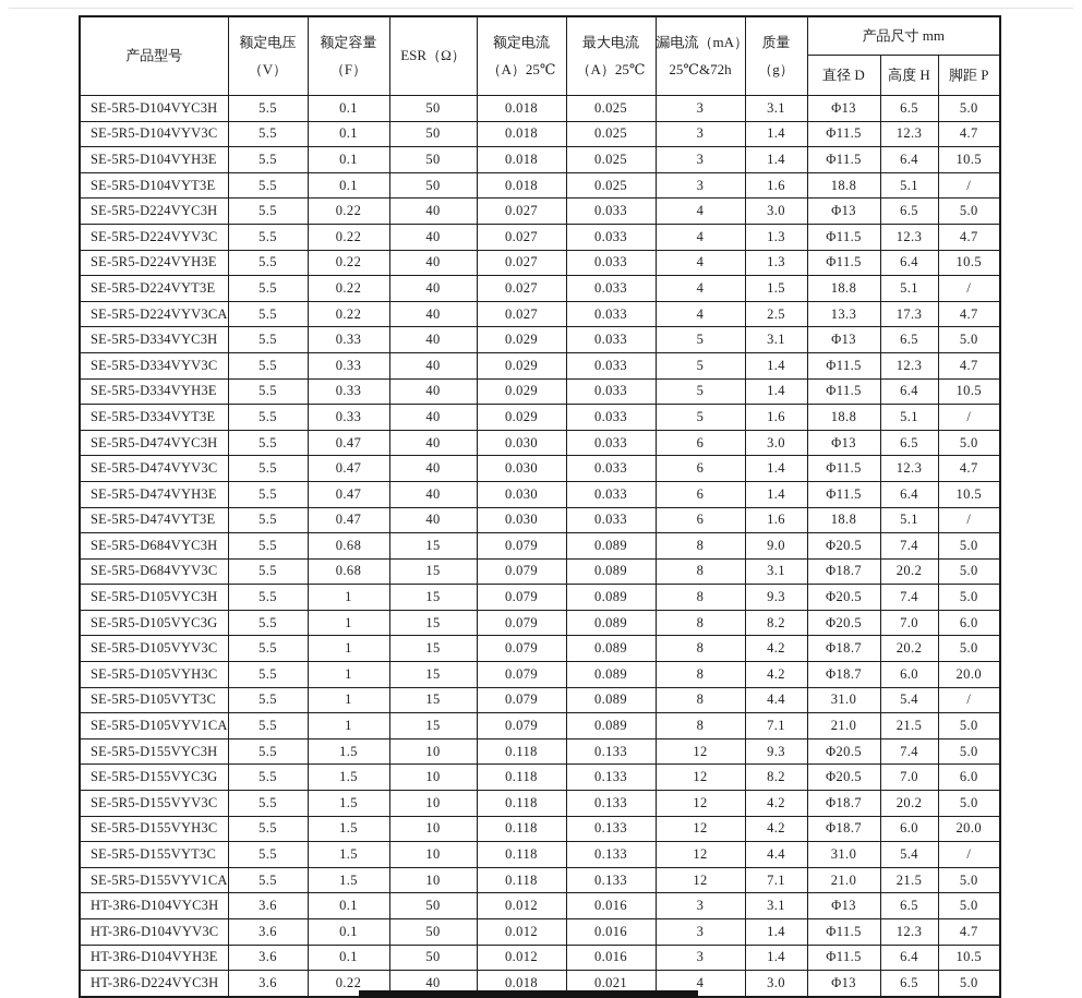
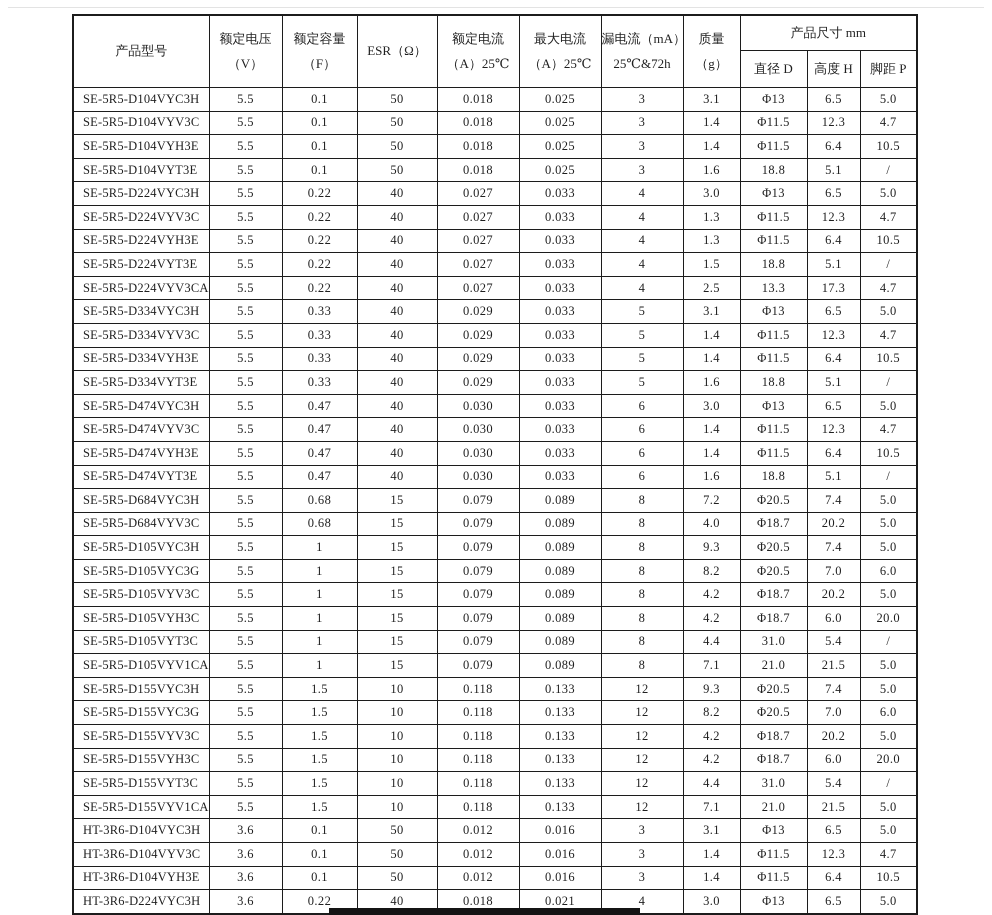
  产品型号	额定电压 （V）	额定容量 （F）	ESR（Ω）	额定电流 （A）25℃	最大电流 （A）25℃	漏电流（mA） 25℃&72h	质量 （g）	产品尺寸 mm
  直径 D	高度 H	脚距 P
  SE-5R5-D104VYC3H	5.5	0.1	50	0.018	0.025	3	3.1	Φ13	6.5	5.0
  SE-5R5-D104VYV3C	5.5	0.1	50	0.018	0.025	3	1.4	Φ11.5	12.3	4.7
  SE-5R5-D104VYH3E	5.5	0.1	50	0.018	0.025	3	1.4	Φ11.5	6.4	10.5
  SE-5R5-D104VYT3E	5.5	0.1	50	0.018	0.025	3	1.6	18.8	5.1	/
  SE-5R5-D224VYC3H	5.5	0.22	40	0.027	0.033	4	3.0	Φ13	6.5	5.0
  SE-5R5-D224VYV3C	5.5	0.22	40	0.027	0.033	4	1.3	Φ11.5	12.3	4.7
  SE-5R5-D224VYH3E	5.5	0.22	40	0.027	0.033	4	1.3	Φ11.5	6.4	10.5
  SE-5R5-D224VYT3E	5.5	0.22	40	0.027	0.033	4	1.5	18.8	5.1	/
  SE-5R5-D224VYV3CA	5.5	0.22	40	0.027	0.033	4	2.5	13.3	17.3	4.7
  SE-5R5-D334VYC3H	5.5	0.33	40	0.029	0.033	5	3.1	Φ13	6.5	5.0
  SE-5R5-D334VYV3C	5.5	0.33	40	0.029	0.033	5	1.4	Φ11.5	12.3	4.7
  SE-5R5-D334VYH3E	5.5	0.33	40	0.029	0.033	5	1.4	Φ11.5	6.4	10.5
  SE-5R5-D334VYT3E	5.5	0.33	40	0.029	0.033	5	1.6	18.8	5.1	/
  SE-5R5-D474VYC3H	5.5	0.47	40	0.030	0.033	6	3.0	Φ13	6.5	5.0
  SE-5R5-D474VYV3C	5.5	0.47	40	0.030	0.033	6	1.4	Φ11.5	12.3	4.7
  SE-5R5-D474VYH3E	5.5	0.47	40	0.030	0.033	6	1.4	Φ11.5	6.4	10.5
  SE-5R5-D474VYT3E	5.5	0.47	40	0.030	0.033	6	1.6	18.8	5.1	/
- SE-5R5-D684VYC3H	5.5	0.68	15	0.079	0.089	8	9.0	Φ20.5	7.4	5.0
+ SE-5R5-D684VYC3H	5.5	0.68	15	0.079	0.089	8	7.2	Φ20.5	7.4	5.0
- SE-5R5-D684VYV3C	5.5	0.68	15	0.079	0.089	8	3.1	Φ18.7	20.2	5.0
+ SE-5R5-D684VYV3C	5.5	0.68	15	0.079	0.089	8	4.0	Φ18.7	20.2	5.0
  SE-5R5-D105VYC3H	5.5	1	15	0.079	0.089	8	9.3	Φ20.5	7.4	5.0
  SE-5R5-D105VYC3G	5.5	1	15	0.079	0.089	8	8.2	Φ20.5	7.0	6.0
  SE-5R5-D105VYV3C	5.5	1	15	0.079	0.089	8	4.2	Φ18.7	20.2	5.0
  SE-5R5-D105VYH3C	5.5	1	15	0.079	0.089	8	4.2	Φ18.7	6.0	20.0
  SE-5R5-D105VYT3C	5.5	1	15	0.079	0.089	8	4.4	31.0	5.4	/
  SE-5R5-D105VYV1CA	5.5	1	15	0.079	0.089	8	7.1	21.0	21.5	5.0
  SE-5R5-D155VYC3H	5.5	1.5	10	0.118	0.133	12	9.3	Φ20.5	7.4	5.0
  SE-5R5-D155VYC3G	5.5	1.5	10	0.118	0.133	12	8.2	Φ20.5	7.0	6.0
  SE-5R5-D155VYV3C	5.5	1.5	10	0.118	0.133	12	4.2	Φ18.7	20.2	5.0
  SE-5R5-D155VYH3C	5.5	1.5	10	0.118	0.133	12	4.2	Φ18.7	6.0	20.0
  SE-5R5-D155VYT3C	5.5	1.5	10	0.118	0.133	12	4.4	31.0	5.4	/
  SE-5R5-D155VYV1CA	5.5	1.5	10	0.118	0.133	12	7.1	21.0	21.5	5.0
  HT-3R6-D104VYC3H	3.6	0.1	50	0.012	0.016	3	3.1	Φ13	6.5	5.0
  HT-3R6-D104VYV3C	3.6	0.1	50	0.012	0.016	3	1.4	Φ11.5	12.3	4.7
  HT-3R6-D104VYH3E	3.6	0.1	50	0.012	0.016	3	1.4	Φ11.5	6.4	10.5
  HT-3R6-D224VYC3H	3.6	0.22	40	0.018	0.021	4	3.0	Φ13	6.5	5.0
